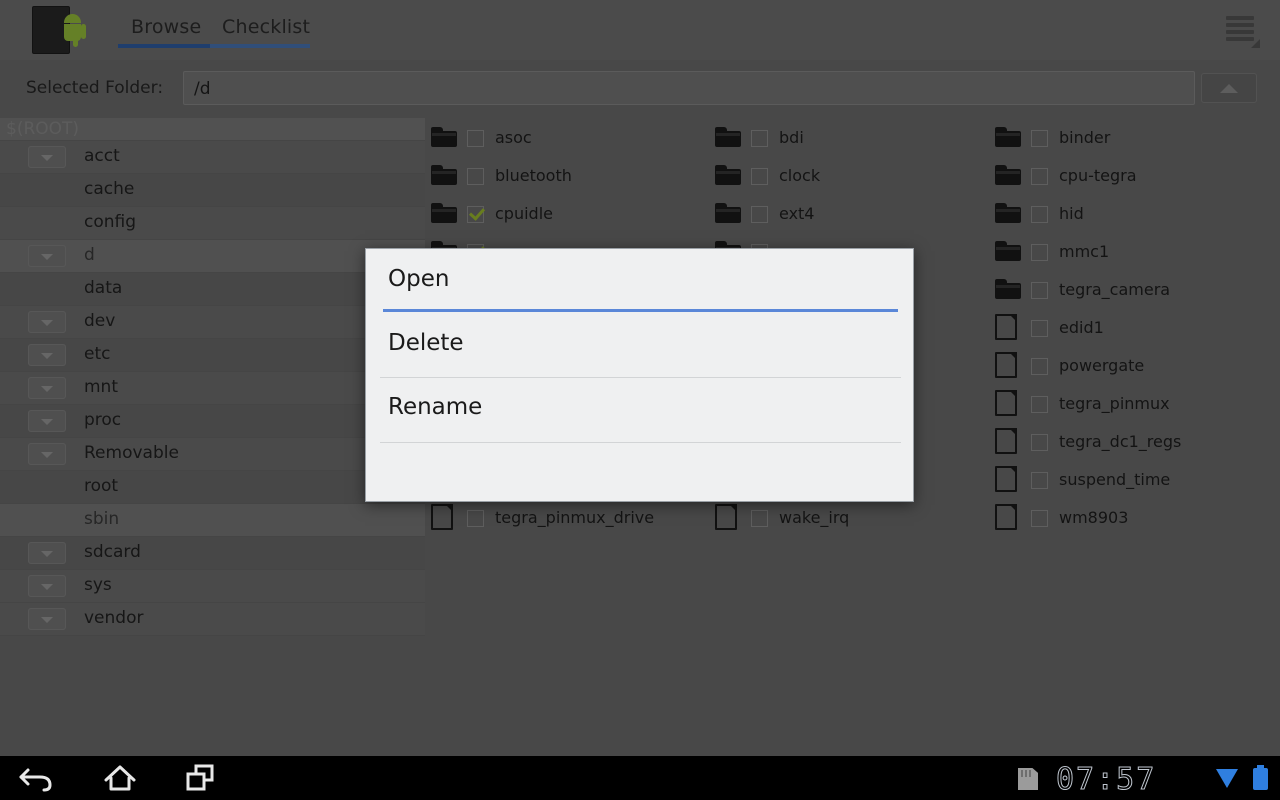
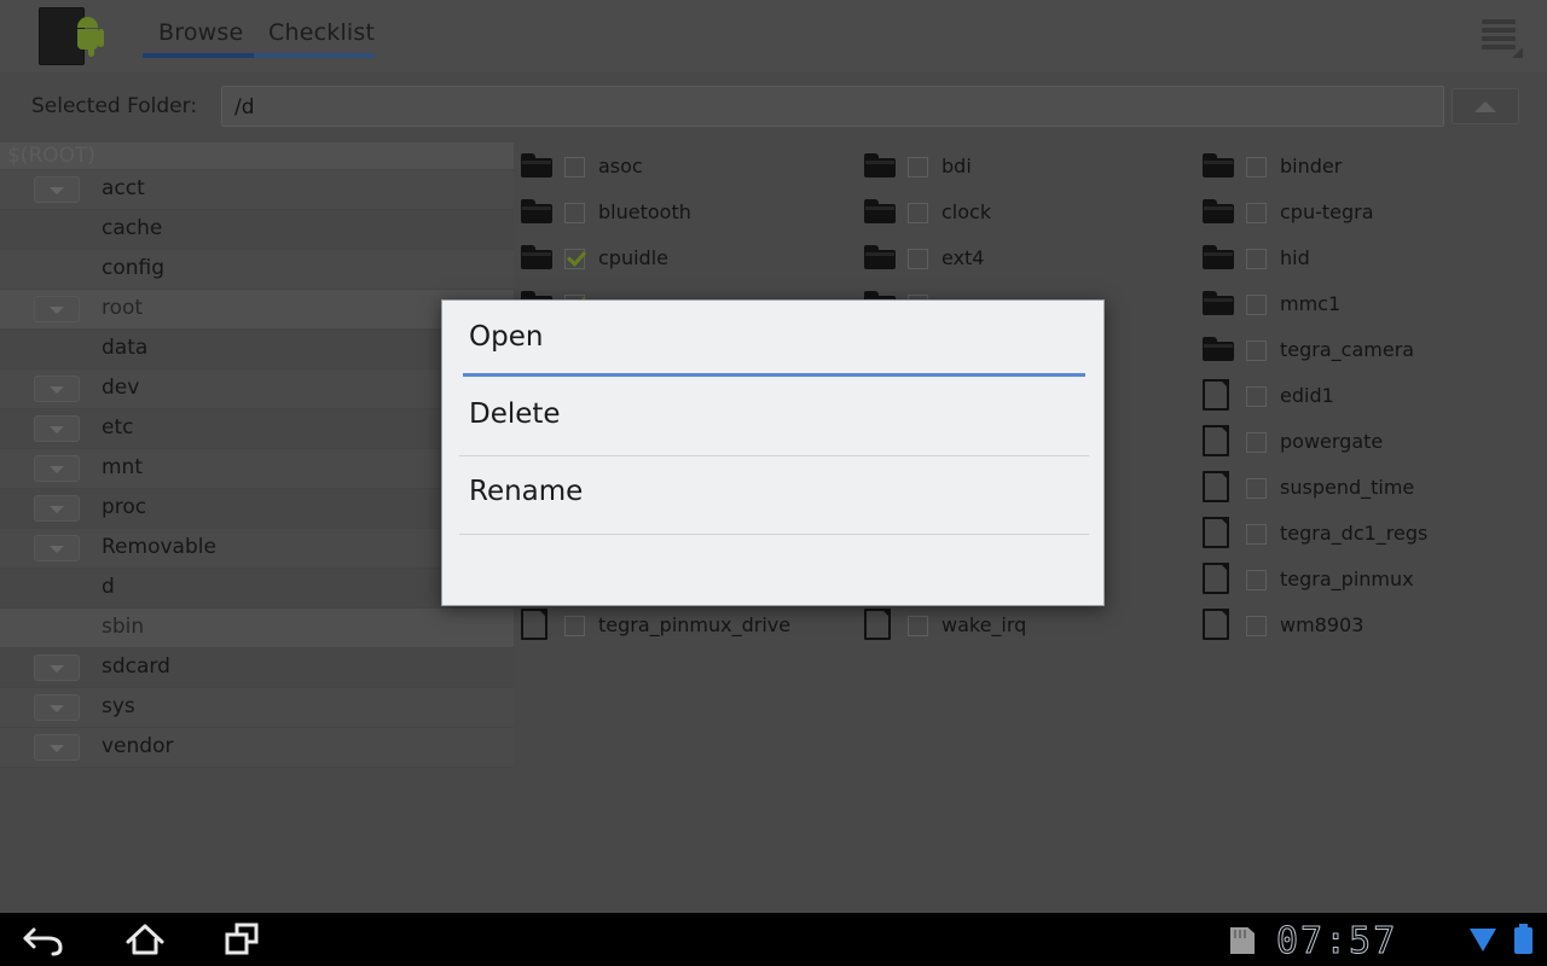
  Browse
  Checklist
  Selected Folder:
  /d
  acct
  cache
  config
- d
+ root
  data
  dev
  etc
  mnt
  proc
  Removable
- root
+ d
  sbin
  sdcard
  sys
  vendor
  asoc
  bluetooth
  cpuidle
  tegra_pinmux_drive
  bdi
  clock
  ext4
  wake_irq
  binder
  cpu-tegra
  hid
  mmc1
  tegra_camera
  edid1
  powergate
- tegra_pinmux
+ suspend_time
  tegra_dc1_regs
- suspend_time
+ tegra_pinmux
  wm8903
  Open
  Delete
  Rename
  07:57
